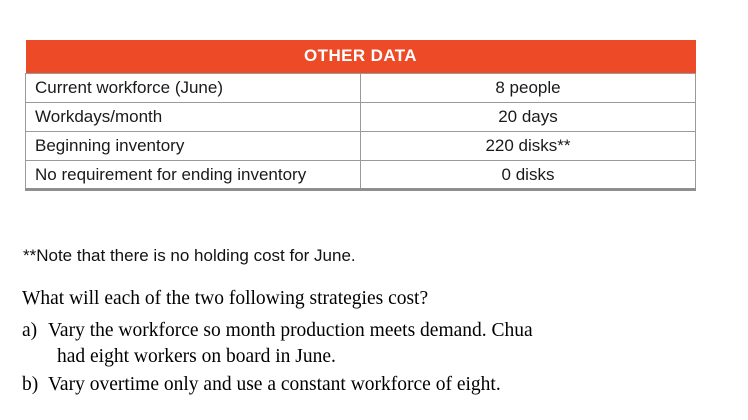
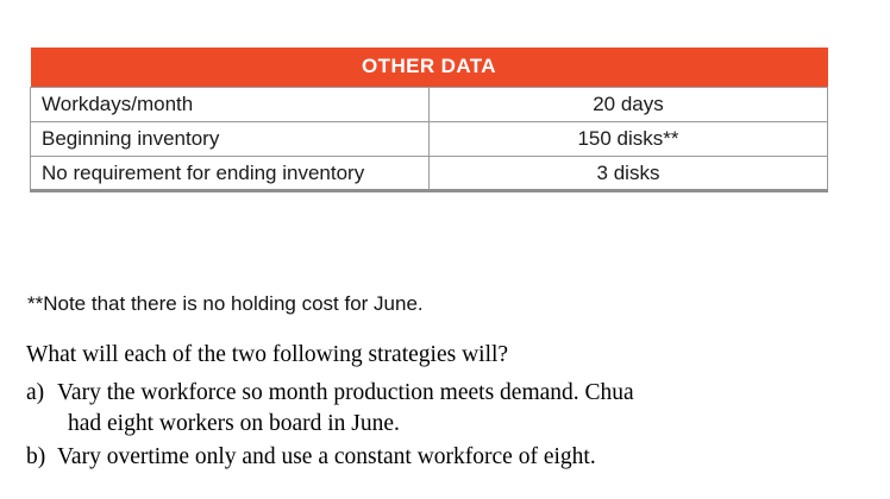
  OTHER DATA
- Current workforce (June)	8 people
  Workdays/month	20 days
- Beginning inventory	220 disks**
+ Beginning inventory	150 disks**
- No requirement for ending inventory	0 disks
+ No requirement for ending inventory	3 disks
  **Note that there is no holding cost for June.
- What will each of the two following strategies cost?
+ What will each of the two following strategies will?
  a)
  Vary the workforce so month production meets demand. Chua
  had eight workers on board in June.
  b)
  Vary overtime only and use a constant workforce of eight.
